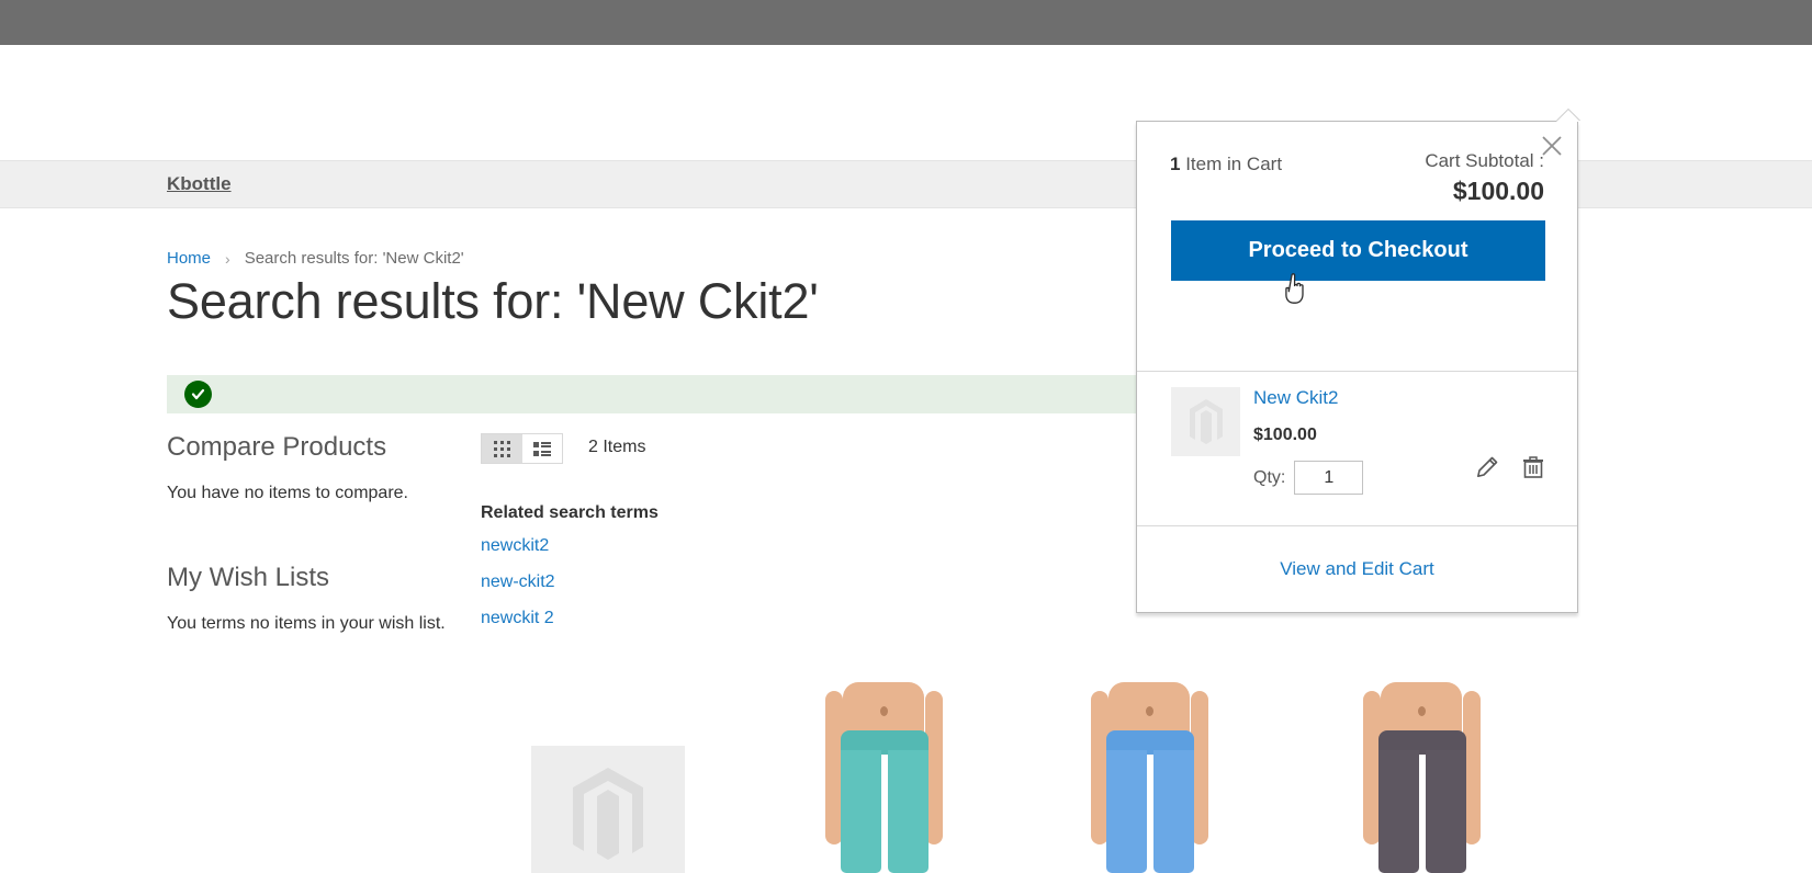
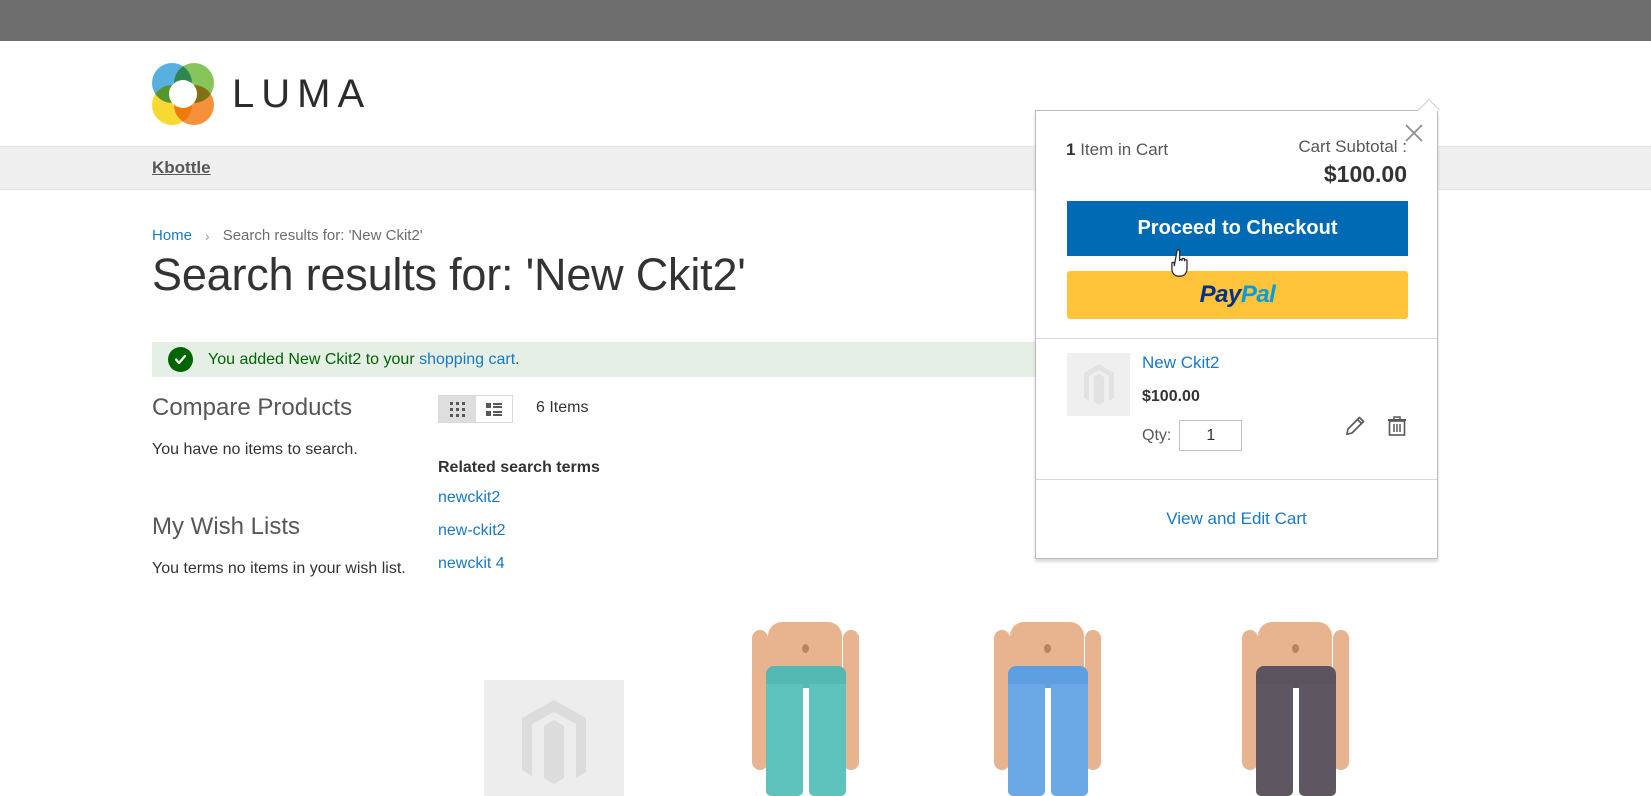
+ LUMA
  Kbottle
  Home
  ›
  Search results for: 'New Ckit2'
  Search results for: 'New Ckit2'
+ You added New Ckit2 to your shopping cart.
  Compare Products
- You have no items to compare.
+ You have no items to search.
  My Wish Lists
  You terms no items in your wish list.
- 2 Items
+ 6 Items
  Related search terms
  newckit2
  new-ckit2
- newckit 2
+ newckit 4
  1 Item in Cart
  Cart Subtotal :
  $100.00
  Proceed to Checkout
+ PayPal
  New Ckit2
  $100.00
  Qty:
  1
  View and Edit Cart
